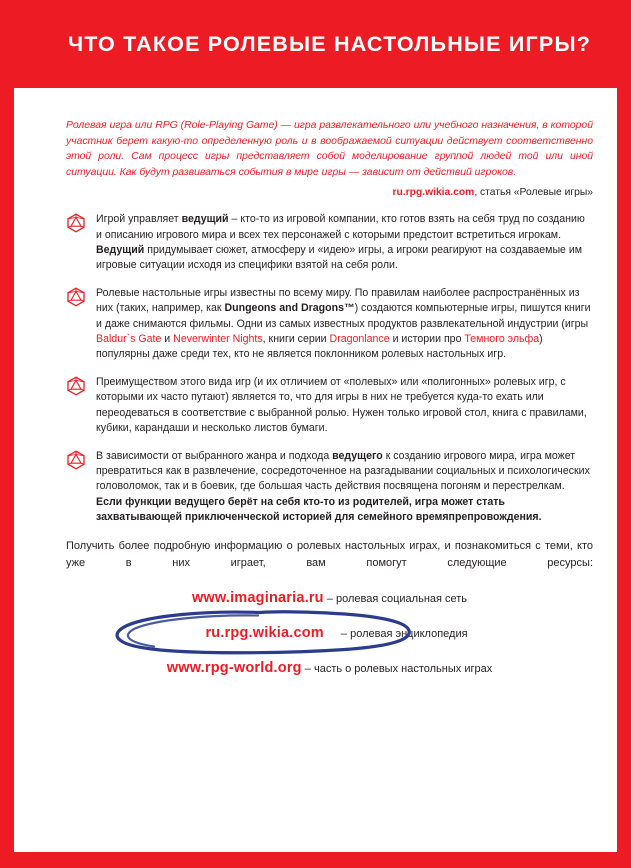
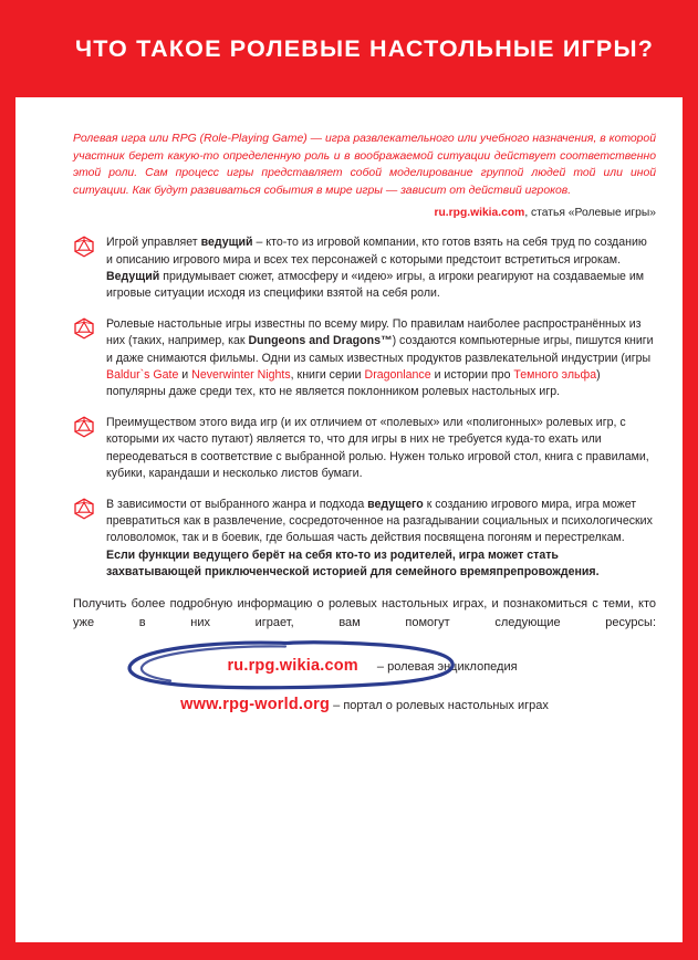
  ЧТО ТАКОЕ РОЛЕВЫЕ НАСТОЛЬНЫЕ ИГРЫ?
  Ролевая игра или RPG (Role-Playing Game) — игра развлекательного или учебного назначения, в которой участник берет какую-то определенную роль и в воображаемой ситуации действует соответственно этой роли. Сам процесс игры представляет собой моделирование группой людей той или иной ситуации. Как будут развиваться события в мире игры — зависит от действий игроков.
  ru.rpg.wikia.com, статья «Ролевые игры»
  Игрой управляет ведущий – кто-то из игровой компании, кто готов взять на себя труд по созданию и описанию игрового мира и всех тех персонажей с которыми предстоит встретиться игрокам. Ведущий придумывает сюжет, атмосферу и «идею» игры, а игроки реагируют на создаваемые им игровые ситуации исходя из специфики взятой на себя роли.
  Ролевые настольные игры известны по всему миру. По правилам наиболее распространённых из них (таких, например, как Dungeons and Dragons™) создаются компьютерные игры, пишутся книги и даже снимаются фильмы. Одни из самых известных продуктов развлекательной индустрии (игры Baldur`s Gate и Neverwinter Nights, книги серии Dragonlance и истории про Темного эльфа) популярны даже среди тех, кто не является поклонником ролевых настольных игр.
  Преимуществом этого вида игр (и их отличием от «полевых» или «полигонных» ролевых игр, с которыми их часто путают) является то, что для игры в них не требуется куда-то ехать или переодеваться в соответствие с выбранной ролью. Нужен только игровой стол, книга с правилами, кубики, карандаши и несколько листов бумаги.
  В зависимости от выбранного жанра и подхода ведущего к созданию игрового мира, игра может превратиться как в развлечение, сосредоточенное на разгадывании социальных и психологических головоломок, так и в боевик, где большая часть действия посвящена погоням и перестрелкам. Если функции ведущего берёт на себя кто-то из родителей, игра может стать захватывающей приключенческой историей для семейного времяпрепровождения.
  Получить более подробную информацию о ролевых настольных играх, и познакомиться с теми, кто уже в них играет, вам помогут следующие ресурсы:
- www.imaginaria.ru – ролевая социальная сеть
  ru.rpg.wikia.com – ролевая энциклопедия
- www.rpg-world.org – часть о ролевых настольных играх
+ www.rpg-world.org – портал о ролевых настольных играх
